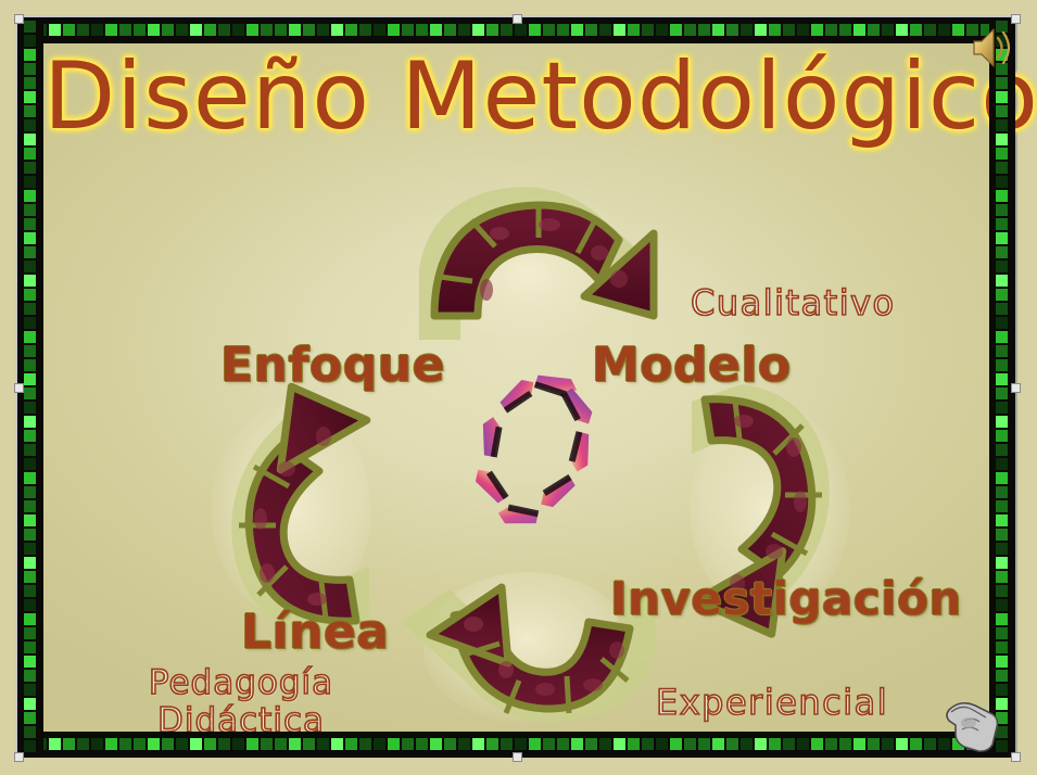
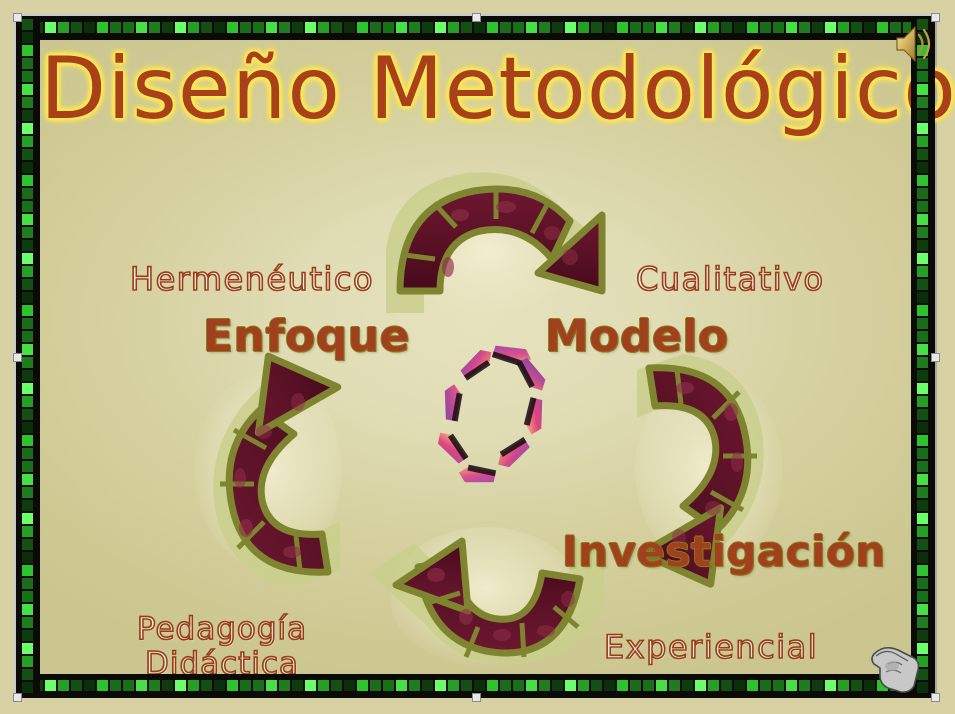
+ Hermenéutico
  Enfoque
  Cualitativo
  Modelo
- Línea
  Pedagogía
  Didáctica
  Investigación
  Experiencial
  Diseño Metodológic
